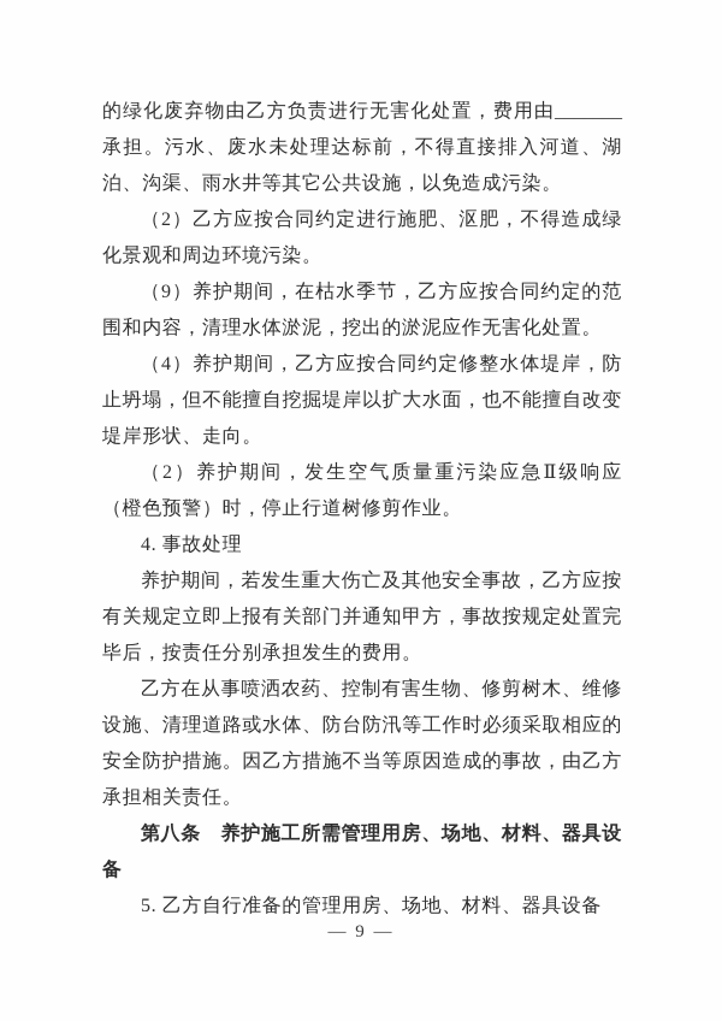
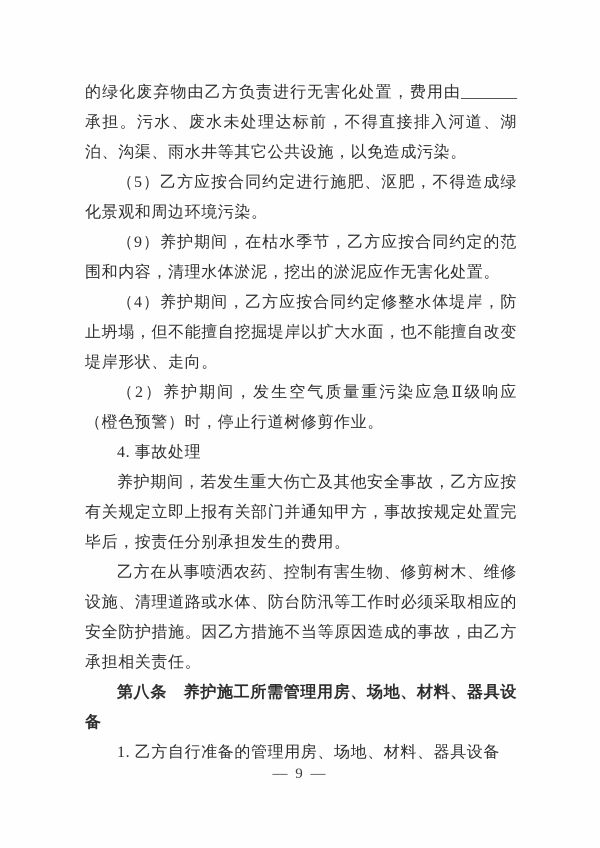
  的绿化废弃物由乙方负责进行无害化处置，费用由_______承担。污水、废水未处理达标前，不得直接排入河道、湖泊、沟渠、雨水井等其它公共设施，以免造成污染。
- （2）乙方应按合同约定进行施肥、沤肥，不得造成绿化景观和周边环境污染。
+ （5）乙方应按合同约定进行施肥、沤肥，不得造成绿化景观和周边环境污染。
  （9）养护期间，在枯水季节，乙方应按合同约定的范围和内容，清理水体淤泥，挖出的淤泥应作无害化处置。
  （4）养护期间，乙方应按合同约定修整水体堤岸，防止坍塌，但不能擅自挖掘堤岸以扩大水面，也不能擅自改变堤岸形状、走向。
  （2）养护期间，发生空气质量重污染应急Ⅱ级响应（橙色预警）时，停止行道树修剪作业。
  4. 事故处理
  养护期间，若发生重大伤亡及其他安全事故，乙方应按有关规定立即上报有关部门并通知甲方，事故按规定处置完毕后，按责任分别承担发生的费用。
  乙方在从事喷洒农药、控制有害生物、修剪树木、维修设施、清理道路或水体、防台防汛等工作时必须采取相应的安全防护措施。因乙方措施不当等原因造成的事故，由乙方承担相关责任。
  第八条 养护施工所需管理用房、场地、材料、器具设备
- 5. 乙方自行准备的管理用房、场地、材料、器具设备
+ 1. 乙方自行准备的管理用房、场地、材料、器具设备
  — 9 —
